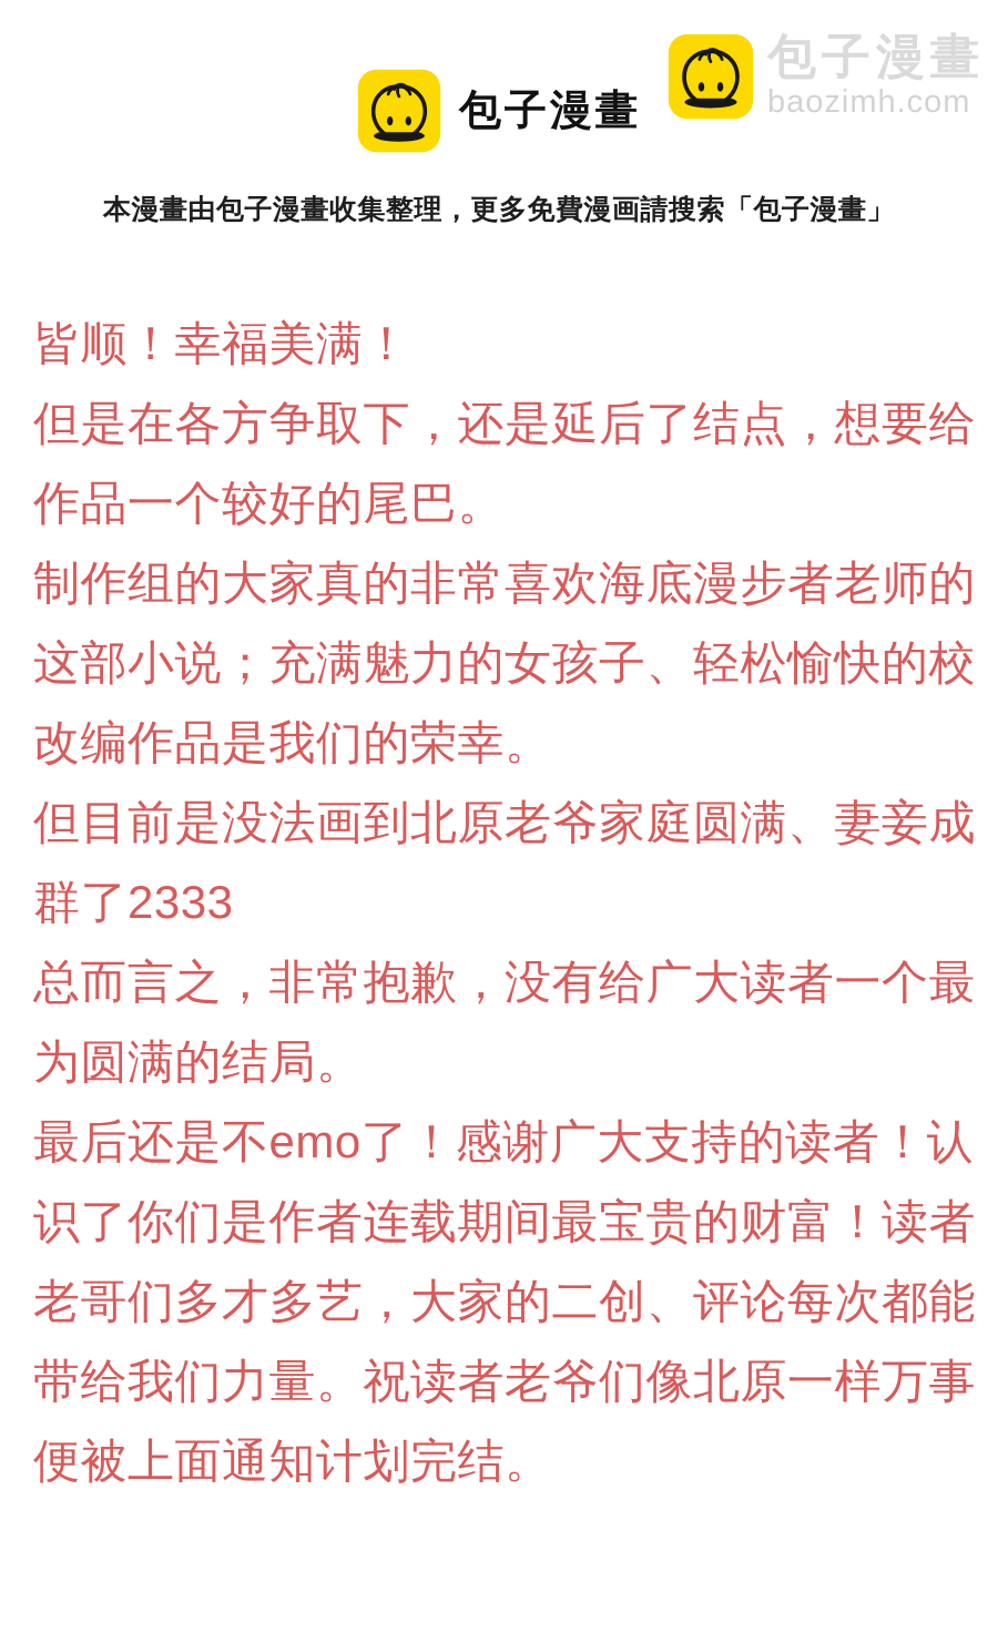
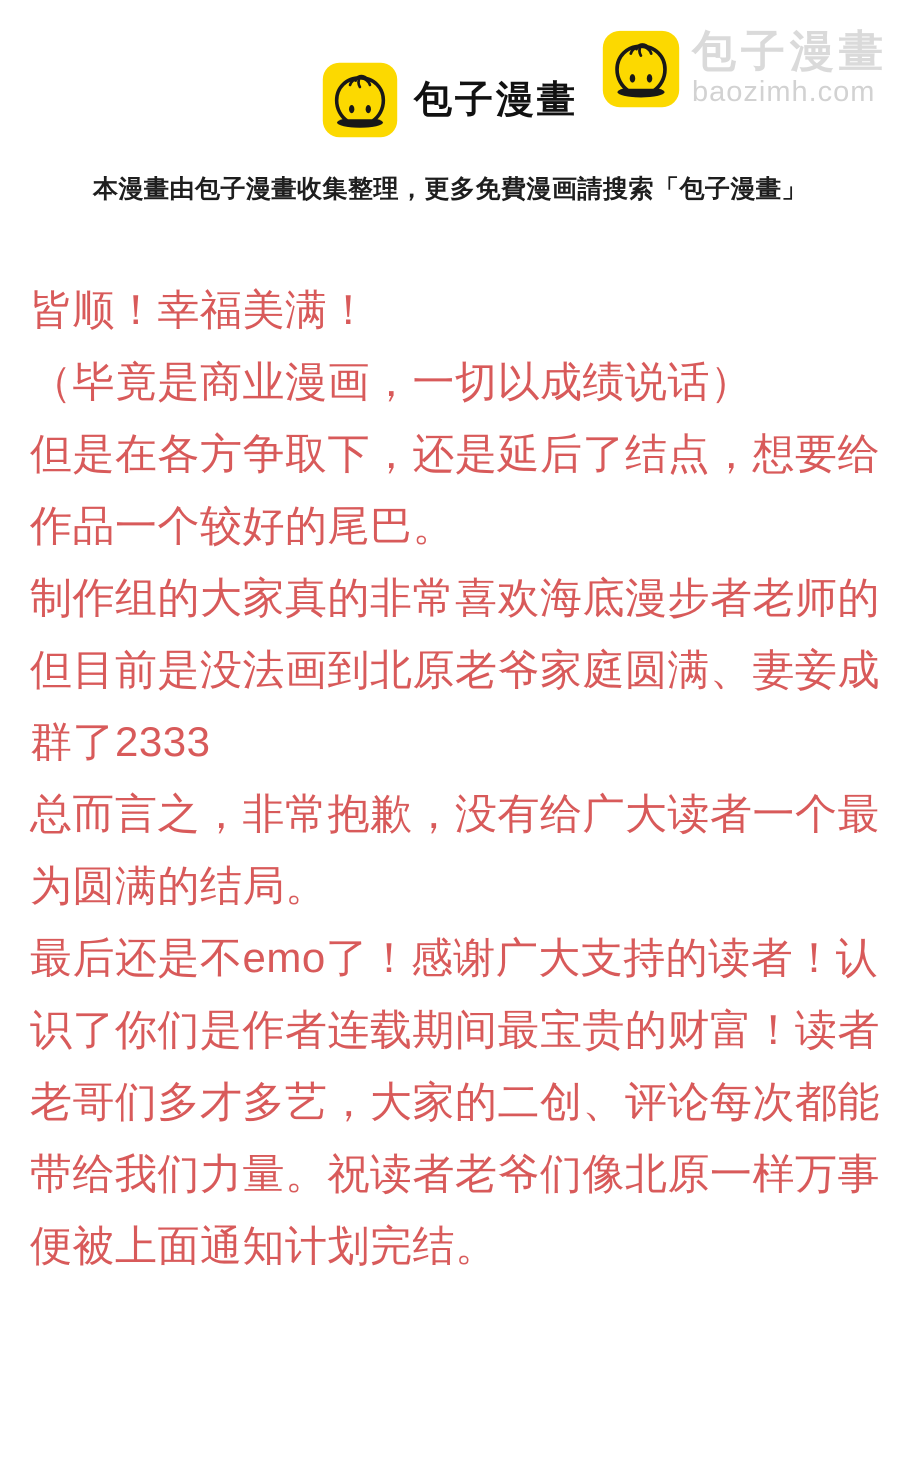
  包子漫畫
  baozimh.com
  包子漫畫
  本漫畫由包子漫畫收集整理，更多免費漫画請搜索「包子漫畫」
  皆顺！幸福美满！
+ （毕竟是商业漫画，一切以成绩说话）
  但是在各方争取下，还是延后了结点，想要给
  作品一个较好的尾巴。
  制作组的大家真的非常喜欢海底漫步者老师的
- 这部小说；充满魅力的女孩子、轻松愉快的校
- 改编作品是我们的荣幸。
  但目前是没法画到北原老爷家庭圆满、妻妾成
  群了2333
  总而言之，非常抱歉，没有给广大读者一个最
  为圆满的结局。
  最后还是不emo了！感谢广大支持的读者！认
  识了你们是作者连载期间最宝贵的财富！读者
  老哥们多才多艺，大家的二创、评论每次都能
  带给我们力量。祝读者老爷们像北原一样万事
  便被上面通知计划完结。
